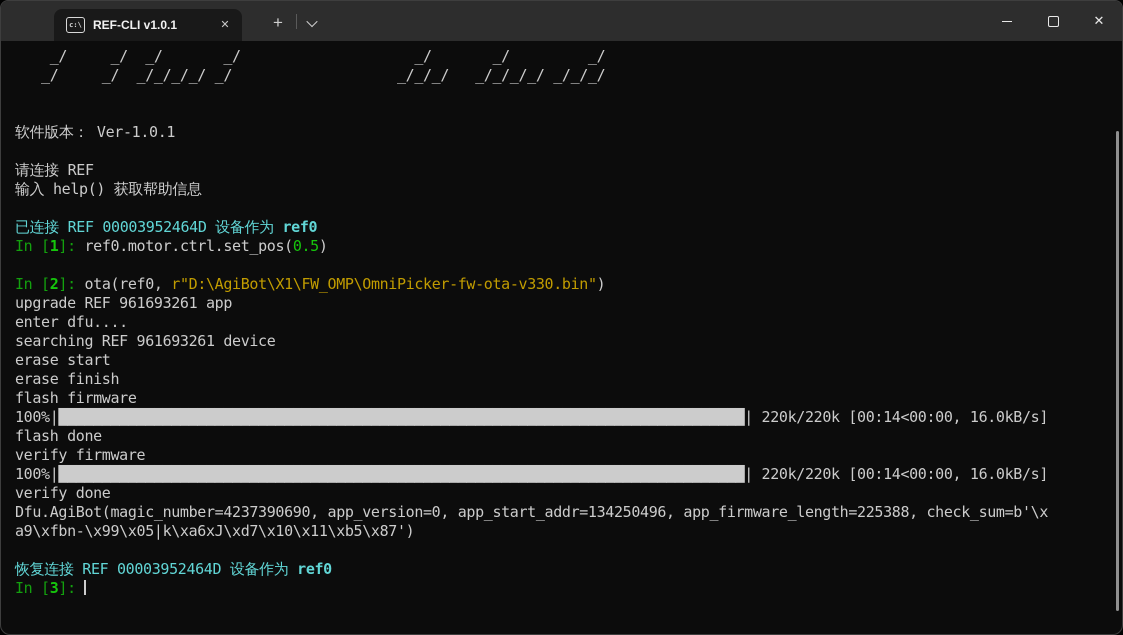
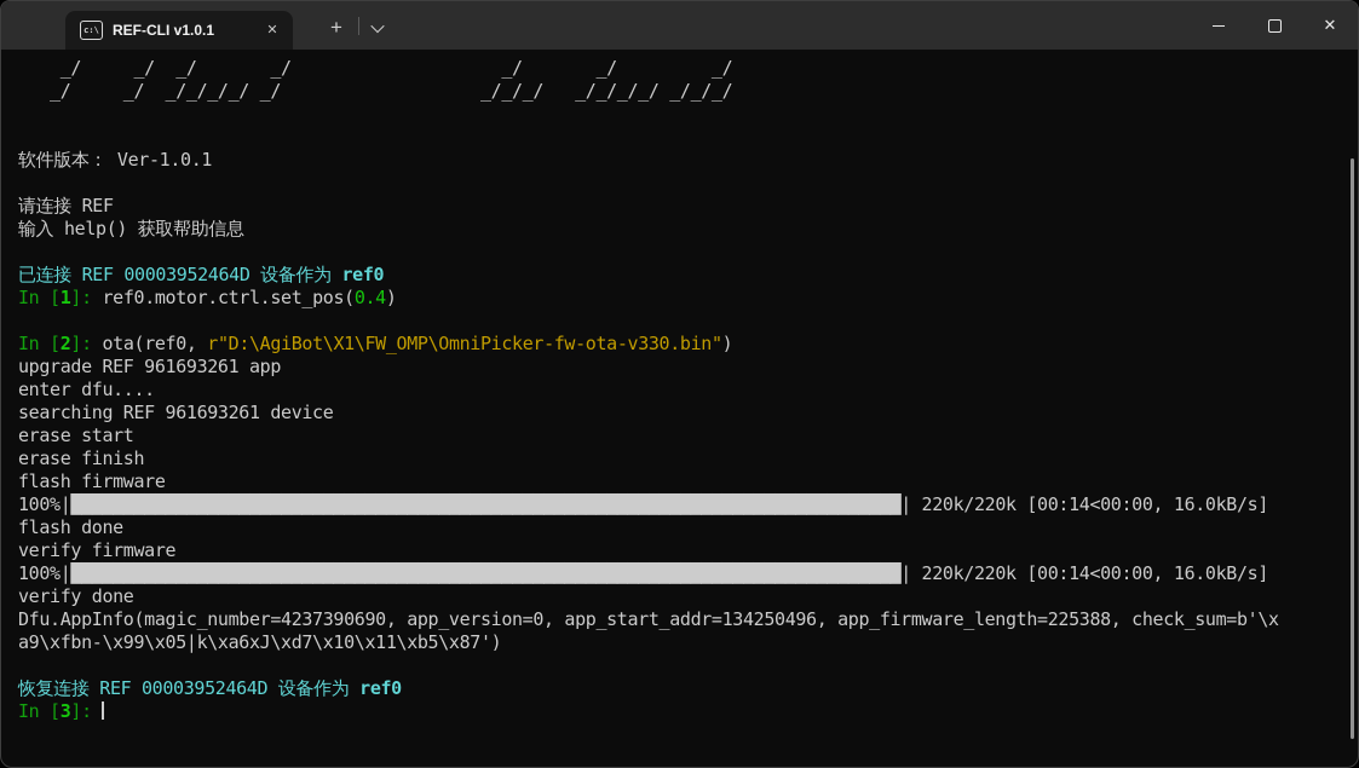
  c:\
  REF-CLI v1.0.1
  ✕
  +
  ✕
  _/ _/ _/ _/ _/ _/ _/
  _/ _/ _/_/_/_/ _/ _/_/_/ _/_/_/_/ _/_/_/
  软件版本： Ver-1.0.1
  请连接 REF
  输入 help() 获取帮助信息
  已连接 REF 00003952464D 设备作为 ref0
- In [1]: ref0.motor.ctrl.set_pos(0.5)
+ In [1]: ref0.motor.ctrl.set_pos(0.4)
  In [2]: ota(ref0, r"D:\AgiBot\X1\FW_OMP\OmniPicker-fw-ota-v330.bin")
  upgrade REF 961693261 app
  enter dfu....
  searching REF 961693261 device
  erase start
  erase finish
  flash firmware
  100%|███████████████████████████████████████████████████████████████████████████████| 220k/220k [00:14<00:00, 16.0kB/s]
  flash done
  verify firmware
  100%|███████████████████████████████████████████████████████████████████████████████| 220k/220k [00:14<00:00, 16.0kB/s]
  verify done
- Dfu.AgiBot(magic_number=4237390690, app_version=0, app_start_addr=134250496, app_firmware_length=225388, check_sum=b'\x
+ Dfu.AppInfo(magic_number=4237390690, app_version=0, app_start_addr=134250496, app_firmware_length=225388, check_sum=b'\x
  a9\xfbn-\x99\x05|k\xa6xJ\xd7\x10\x11\xb5\x87')
  恢复连接 REF 00003952464D 设备作为 ref0
  In [3]:
